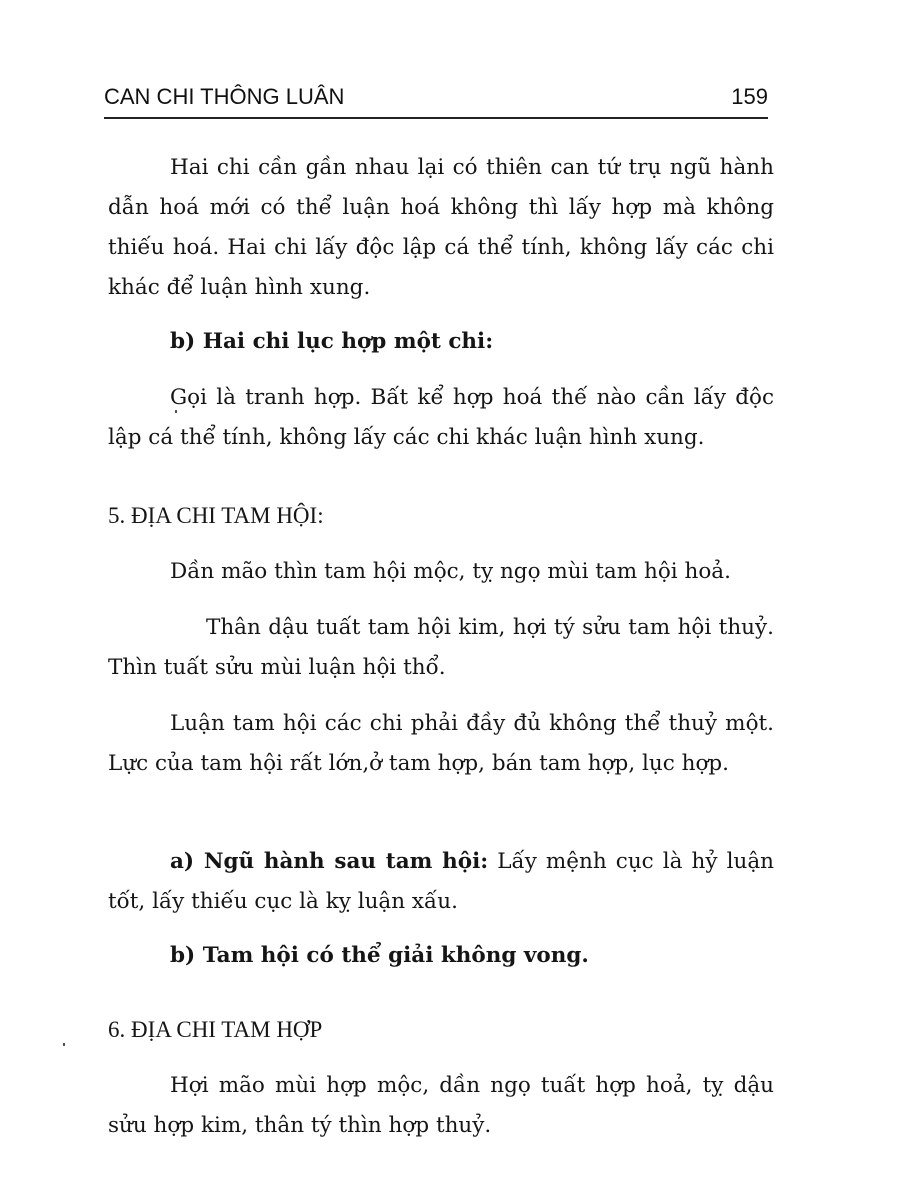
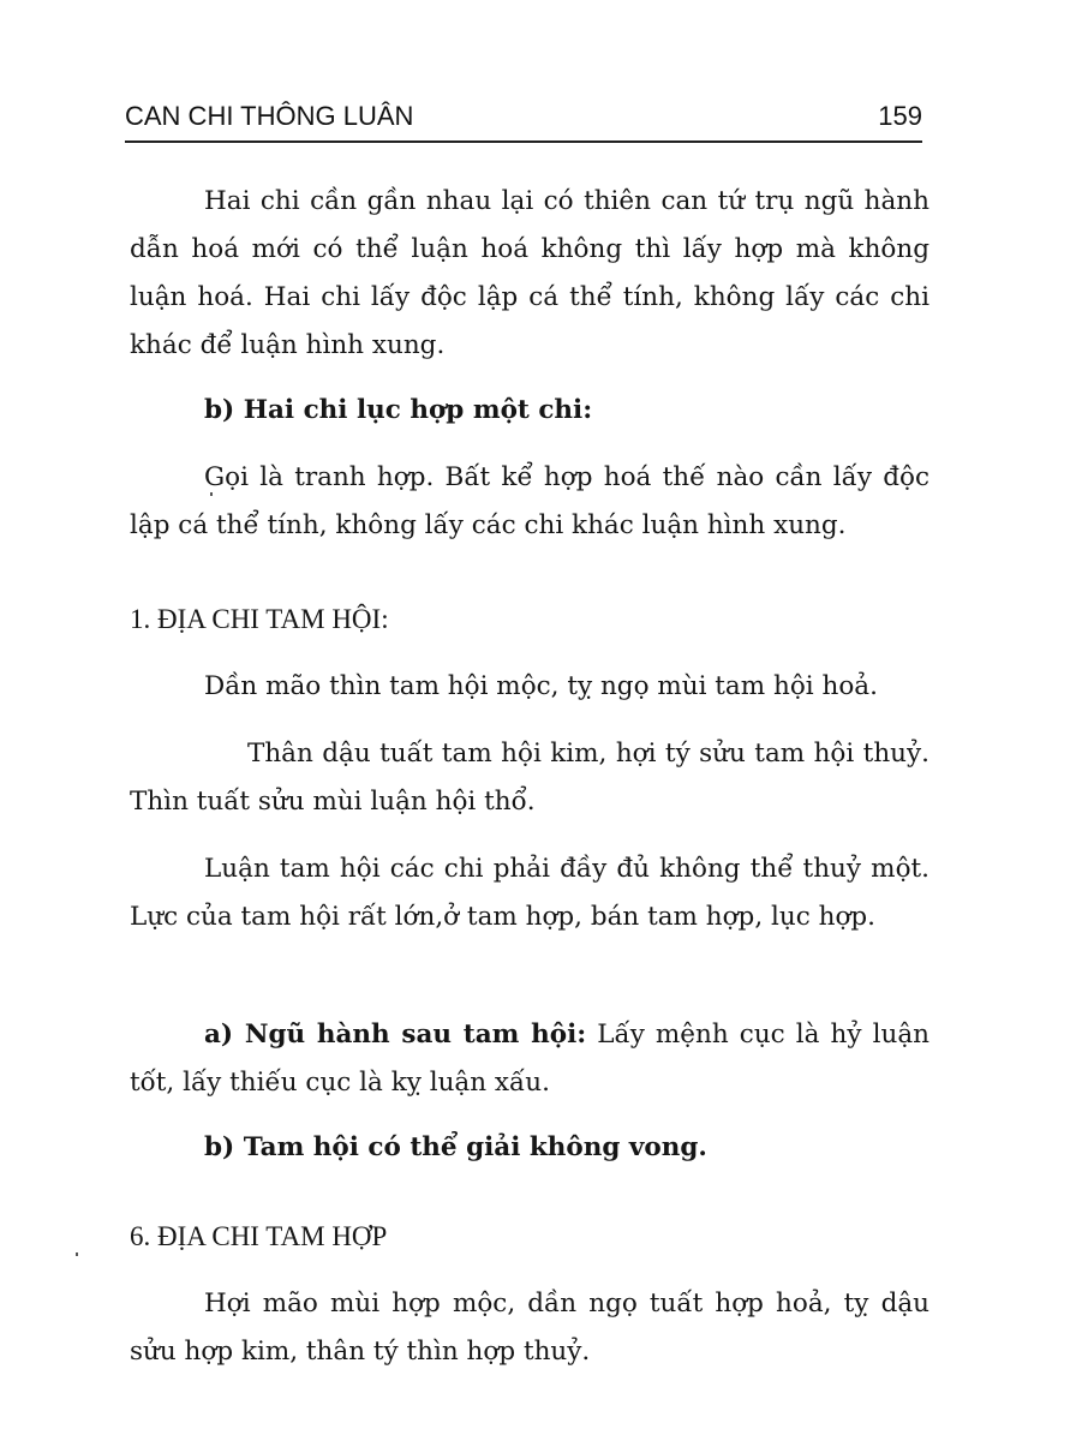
  CAN CHI THÔNG LUÂN
  159
- Hai chi cần gần nhau lại có thiên can tứ trụ ngũ hành dẫn hoá mới có thể luận hoá không thì lấy hợp mà không thiếu hoá. Hai chi lấy độc lập cá thể tính, không lấy các chi khác để luận hình xung.
+ Hai chi cần gần nhau lại có thiên can tứ trụ ngũ hành dẫn hoá mới có thể luận hoá không thì lấy hợp mà không luận hoá. Hai chi lấy độc lập cá thể tính, không lấy các chi khác để luận hình xung.
  b) Hai chi lục hợp một chi:
  Gọi là tranh hợp. Bất kể hợp hoá thế nào cần lấy độc lập cá thể tính, không lấy các chi khác luận hình xung.
- 5. ĐỊA CHI TAM HỘI:
+ 1. ĐỊA CHI TAM HỘI:
  Dần mão thìn tam hội mộc, tỵ ngọ mùi tam hội hoả.
  Thân dậu tuất tam hội kim, hợi tý sửu tam hội thuỷ. Thìn tuất sửu mùi luận hội thổ.
  Luận tam hội các chi phải đầy đủ không thể thuỷ một. Lực của tam hội rất lớn,ở tam hợp, bán tam hợp, lục hợp.
  a) Ngũ hành sau tam hội: Lấy mệnh cục là hỷ luận tốt, lấy thiếu cục là kỵ luận xấu.
  b) Tam hội có thể giải không vong.
  6. ĐỊA CHI TAM HỢP
  Hợi mão mùi hợp mộc, dần ngọ tuất hợp hoả, tỵ dậu sửu hợp kim, thân tý thìn hợp thuỷ.
